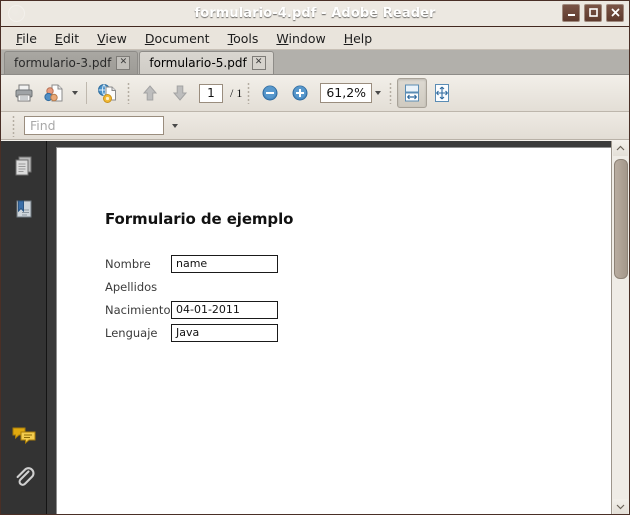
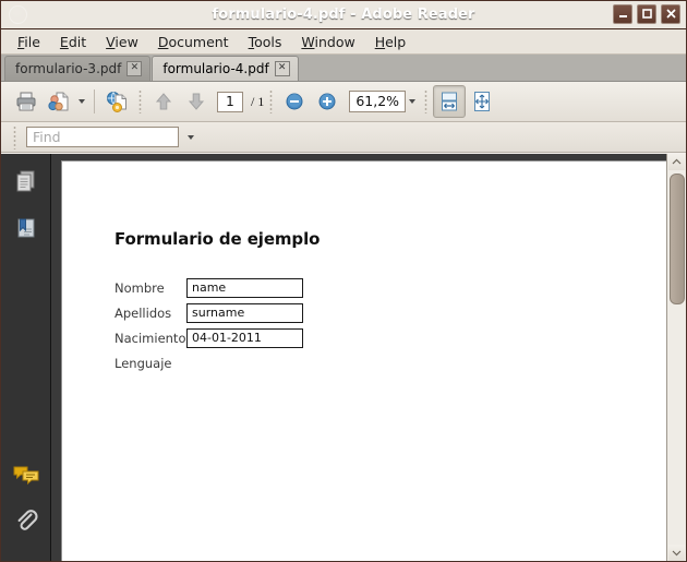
  formulario-4.pdf - Adobe Reader
  File
  Edit
  View
  Document
  Tools
  Window
  Help
  formulario-3.pdf
  ✕
- formulario-5.pdf
+ formulario-4.pdf
  ✕
  1
  / 1
  61,2%
  Find
  Formulario de ejemplo
  Nombre
  name
  Apellidos
+ surname
  Nacimiento
  04-01-2011
  Lenguaje
- Java
